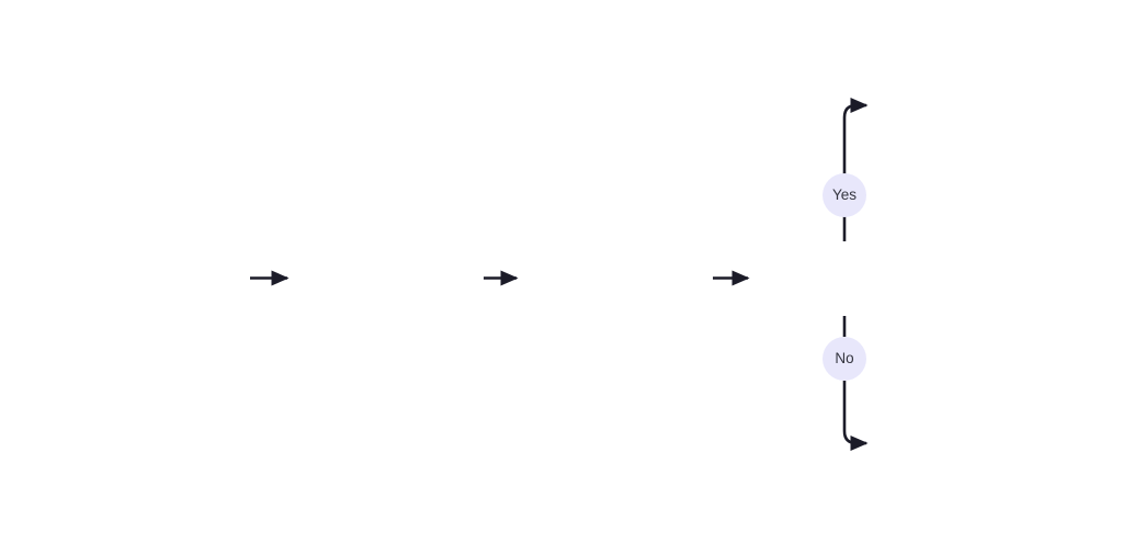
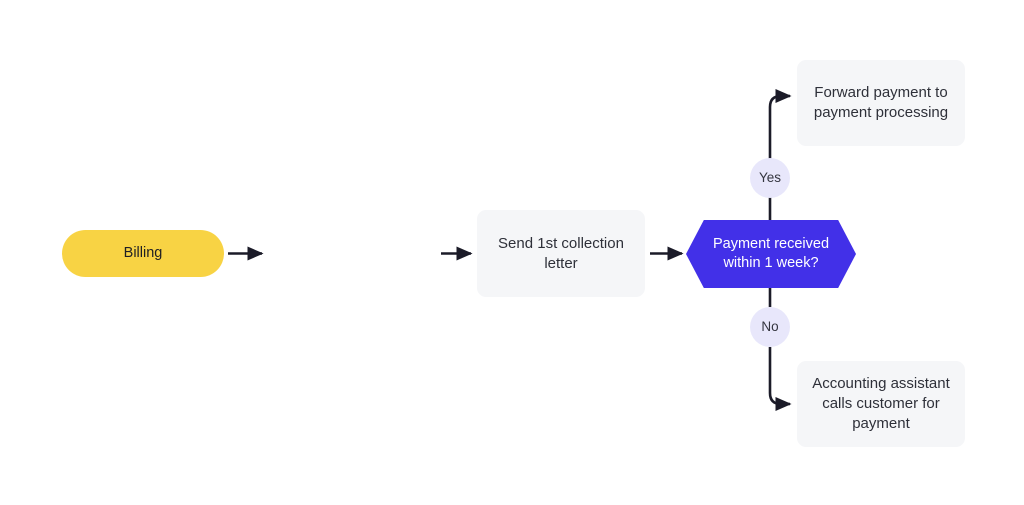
+ Billing
+ Send 1st collection letter
+ Payment received within 1 week?
+ Forward payment to payment processing
+ Accounting assistant calls customer for payment
  Yes
  No
